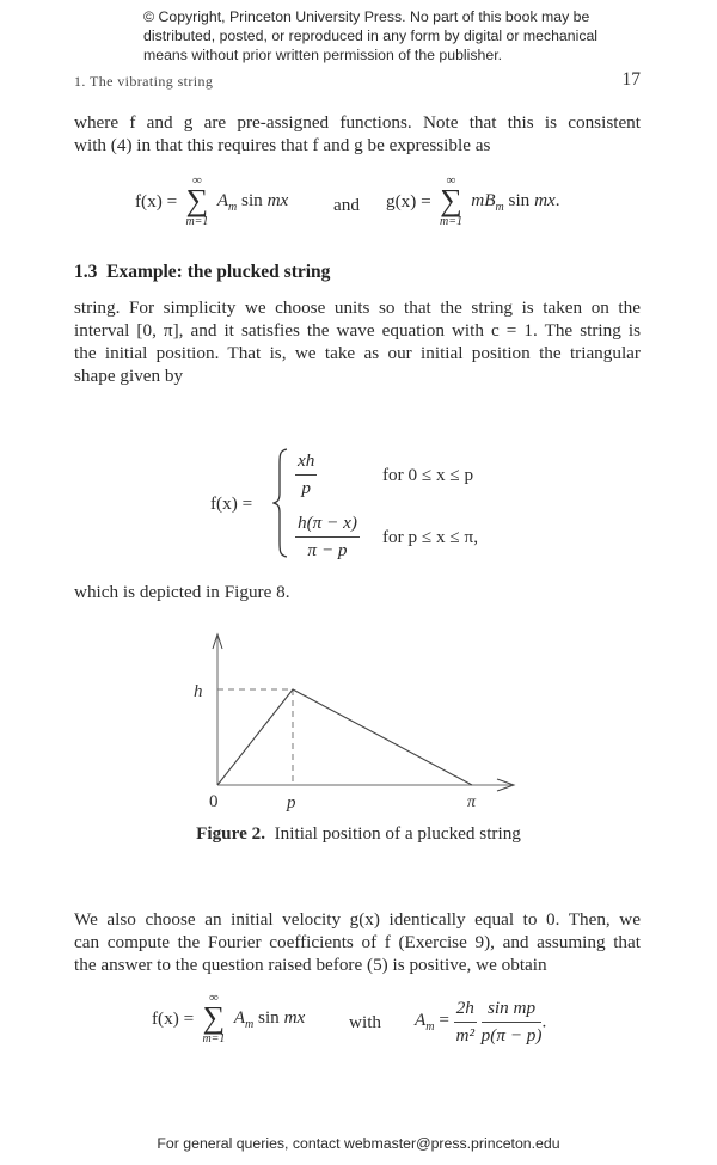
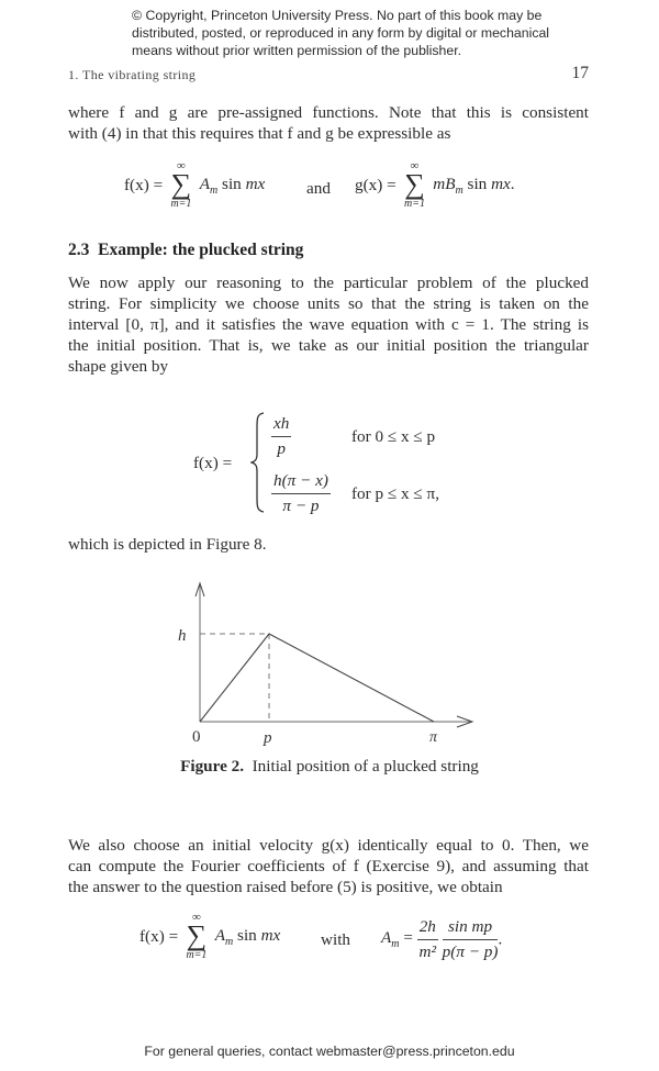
  © Copyright, Princeton University Press. No part of this book may be
  distributed, posted, or reproduced in any form by digital or mechanical
  means without prior written permission of the publisher.
  1. The vibrating string
  17
  where f and g are pre-assigned functions. Note that this is consistent
  with (4) in that this requires that f and g be expressible as
  f(x) =
  ∞
  ∑
  m=1
  Am sin mx
  and
  g(x) =
  ∞
  ∑
  m=1
  mBm sin mx.
- 1.3 Example: the plucked string
+ 2.3 Example: the plucked string
+ We now apply our reasoning to the particular problem of the plucked
  string. For simplicity we choose units so that the string is taken on the
  interval [0, π], and it satisfies the wave equation with c = 1. The string is
  the initial position. That is, we take as our initial position the triangular
  shape given by
  f(x) =
  xh
  p
  for 0 ≤ x ≤ p
  h(π − x)
  π − p
  for p ≤ x ≤ π,
  which is depicted in Figure 8.
  h
  0
  p
  π
  Figure 2. Initial position of a plucked string
  We also choose an initial velocity g(x) identically equal to 0. Then, we
  can compute the Fourier coefficients of f (Exercise 9), and assuming that
  the answer to the question raised before (5) is positive, we obtain
  f(x) =
  ∞
  ∑
  m=1
  Am sin mx
  with
  Am =
  2h
  m²
  sin mp
  p(π − p)
  .
  For general queries, contact webmaster@press.princeton.edu
